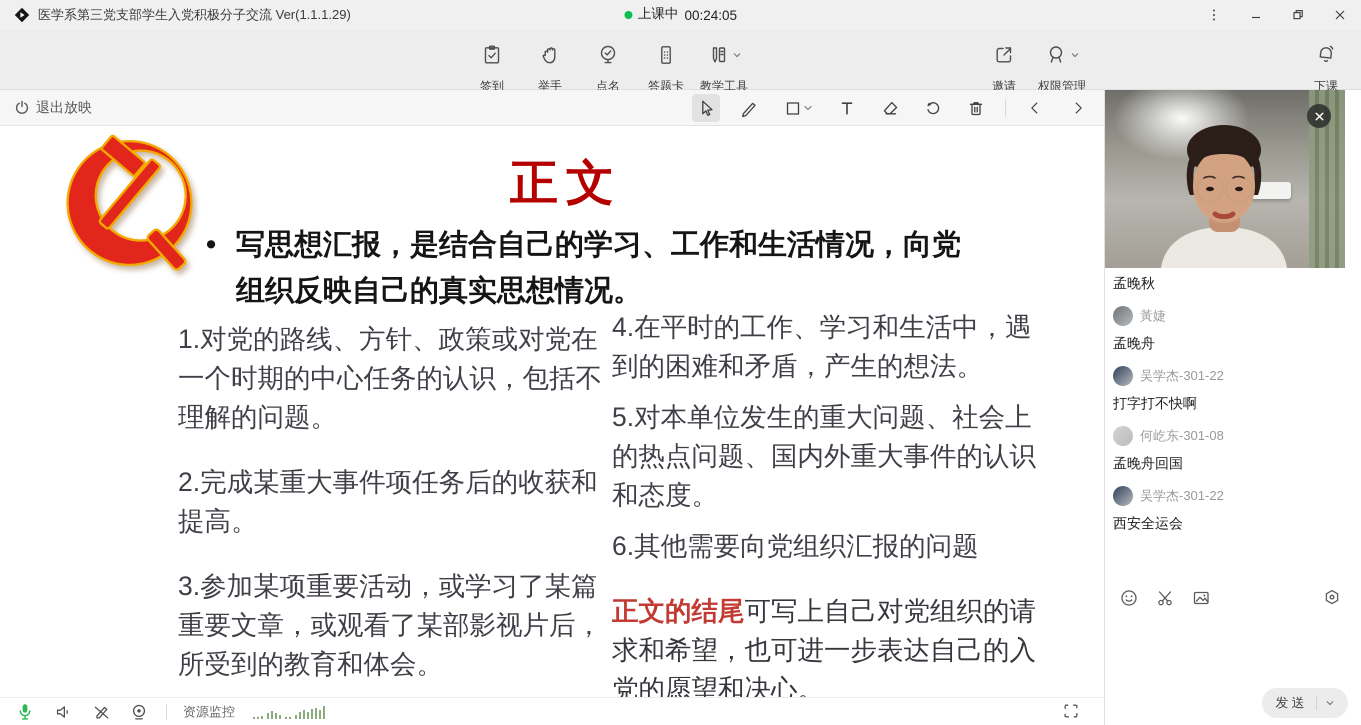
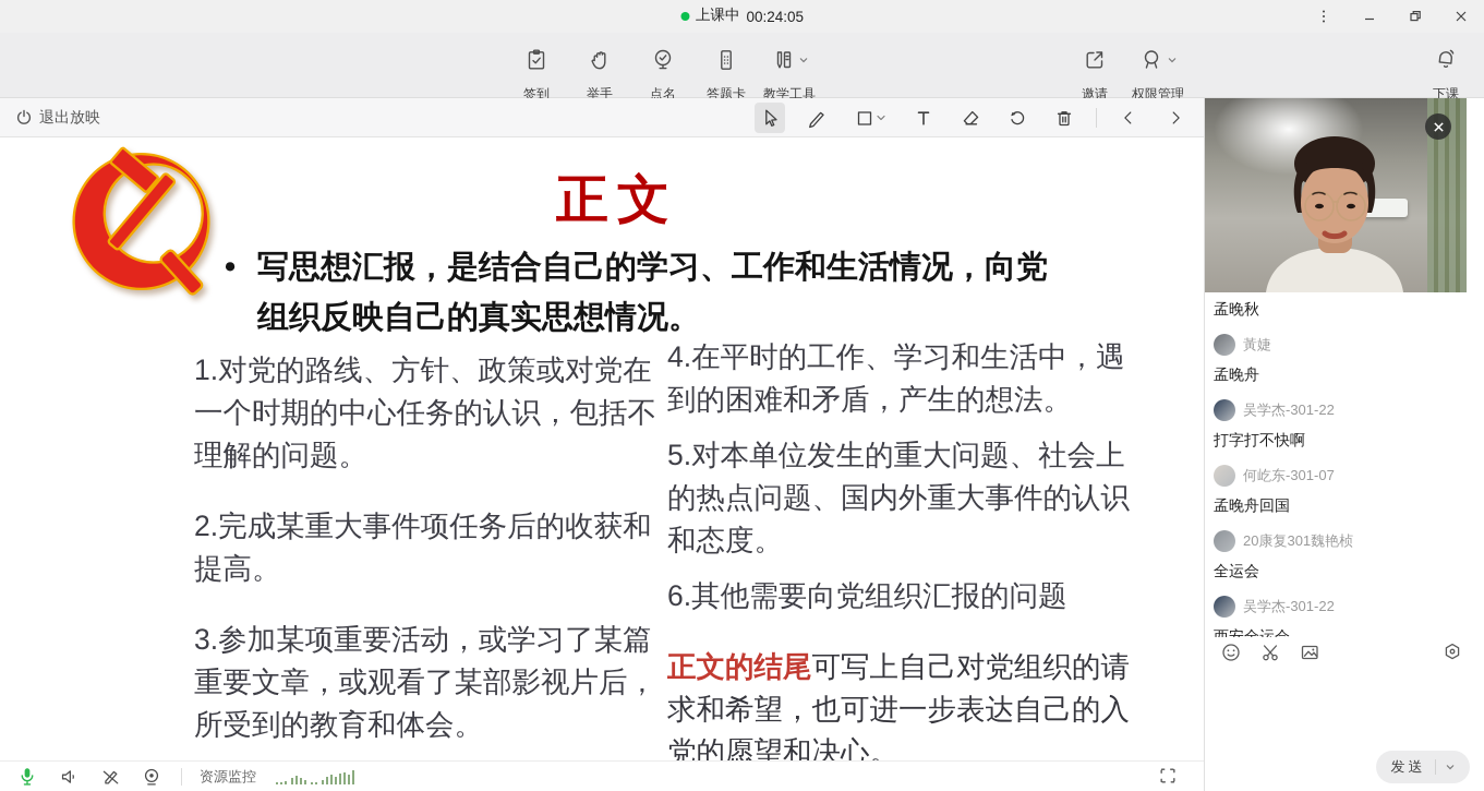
- 医学系第三党支部学生入党积极分子交流 Ver(1.1.1.29)
  上课中
  00:24:05
  签到
  举手
  点名
  答题卡
  教学工具
  邀请
  权限管理
  下课
  退出放映
  正文
  •
  写思想汇报，是结合自己的学习、工作和生活情况，向党组织反映自己的真实思想情况。
  1.对党的路线、方针、政策或对党在一个时期的中心任务的认识，包括不理解的问题。
  2.完成某重大事件项任务后的收获和提高。
  3.参加某项重要活动，或学习了某篇重要文章，或观看了某部影视片后，所受到的教育和体会。
  4.在平时的工作、学习和生活中，遇到的困难和矛盾，产生的想法。
  5.对本单位发生的重大问题、社会上的热点问题、国内外重大事件的认识和态度。
  6.其他需要向党组织汇报的问题
  正文的结尾可写上自己对党组织的请求和希望，也可进一步表达自己的入党的愿望和决心。
  资源监控
  孟晚秋
  黃婕
  孟晚舟
  吴学杰-301-22
  打字打不快啊
- 何屹东-301-08
+ 何屹东-301-07
  孟晚舟回国
+ 20康复301魏艳桢
+ 全运会
  吴学杰-301-22
  西安全运会
  发送
